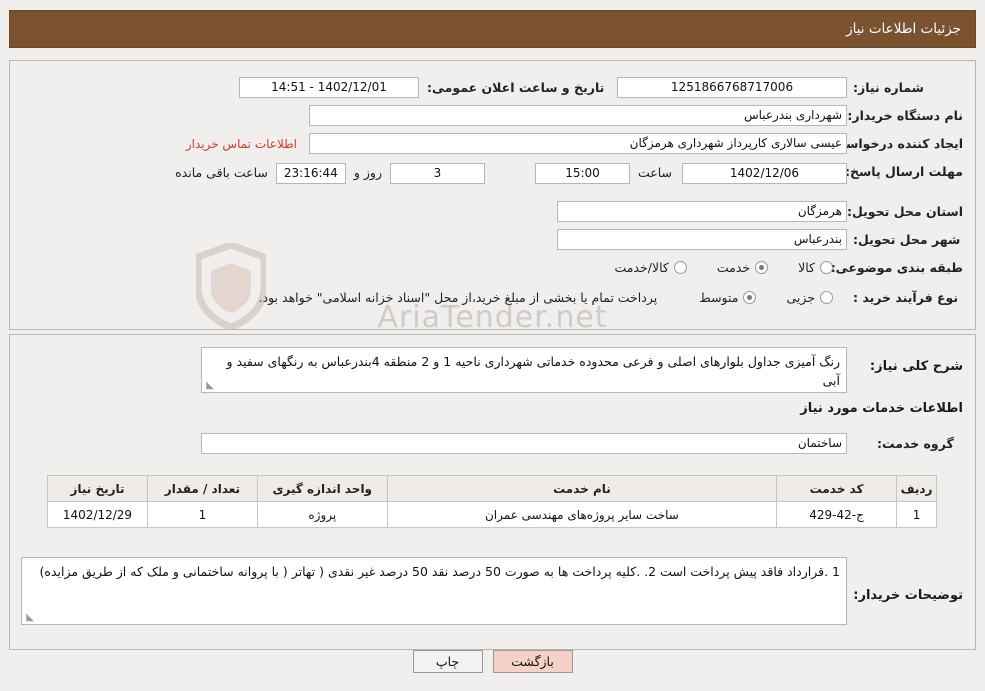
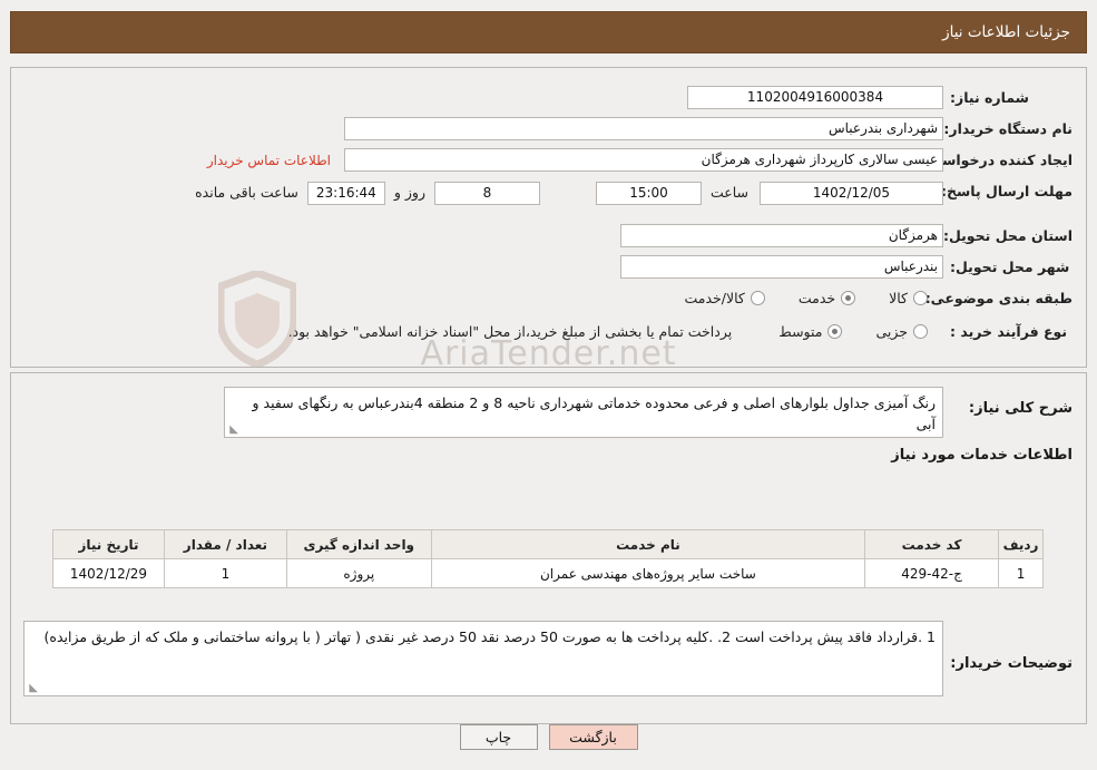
  جزئیات اطلاعات نیاز
  شماره نیاز:
- 1251866768717006
+ 1102004916000384
- تاریخ و ساعت اعلان عمومی:
- 1402/12/01 - 14:51
  نام دستگاه خریدار:
  شهرداری بندرعباس
  ایجاد کننده درخواس
  عیسی سالاری کارپرداز شهرداری هرمزگان
  اطلاعات تماس خریدار
- 1402/12/06
+ 1402/12/05
  ساعت
  15:00
- 3
+ 8
  روز و
  23:16:44
  ساعت باقی مانده
  استان محل تحویل:
  هرمزگان
  شهر محل تحویل:
  بندرعباس
  طبقه بندی موضوعی:
  کالا
  خدمت
  کالا/خدمت
  نوع فرآیند خرید :
  جزیی
  متوسط
  پرداخت تمام یا بخشی از مبلغ خرید،از محل "اسناد خزانه اسلامی" خواهد بود.
  شرح کلی نیاز:
- رنگ آمیزی جداول بلوارهای اصلی و فرعی محدوده خدماتی شهرداری ناحیه 1 و 2 منطقه 4بندرعباس به رنگهای سفید و آبی
+ رنگ آمیزی جداول بلوارهای اصلی و فرعی محدوده خدماتی شهرداری ناحیه 8 و 2 منطقه 4بندرعباس به رنگهای سفید و آبی
  ◣
  اطلاعات خدمات مورد نیاز
- گروه خدمت:
- ساختمان
  ردیف	کد خدمت	نام خدمت	واحد اندازه گیری	تعداد / مقدار	تاریخ نیاز
  1	ج-42-429	ساخت سایر پروژه‌های مهندسی عمران	پروژه	1	1402/12/29
  توضیحات خریدار:
  1 .قرارداد فاقد پیش پرداخت است 2. .کلیه پرداخت ها به صورت 50 درصد نقد 50 درصد غیر نقدی ( تهاتر ( با پروانه ساختمانی و ملک که از طریق مزایده)
  ◣
  بازگشت
  چاپ
  AriaTender.net
